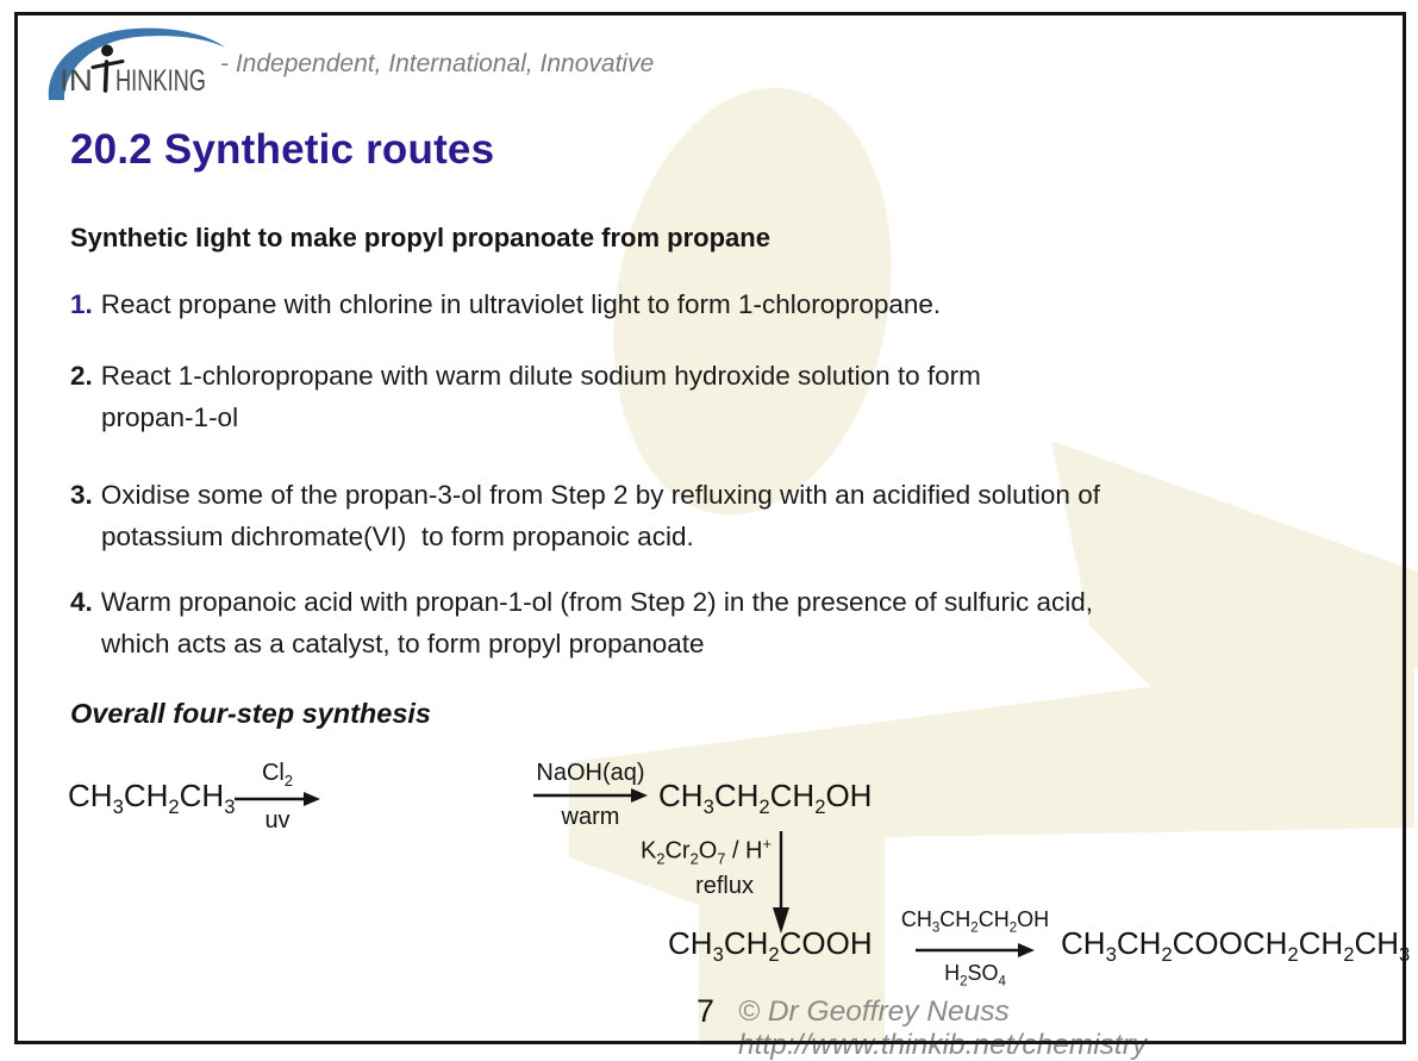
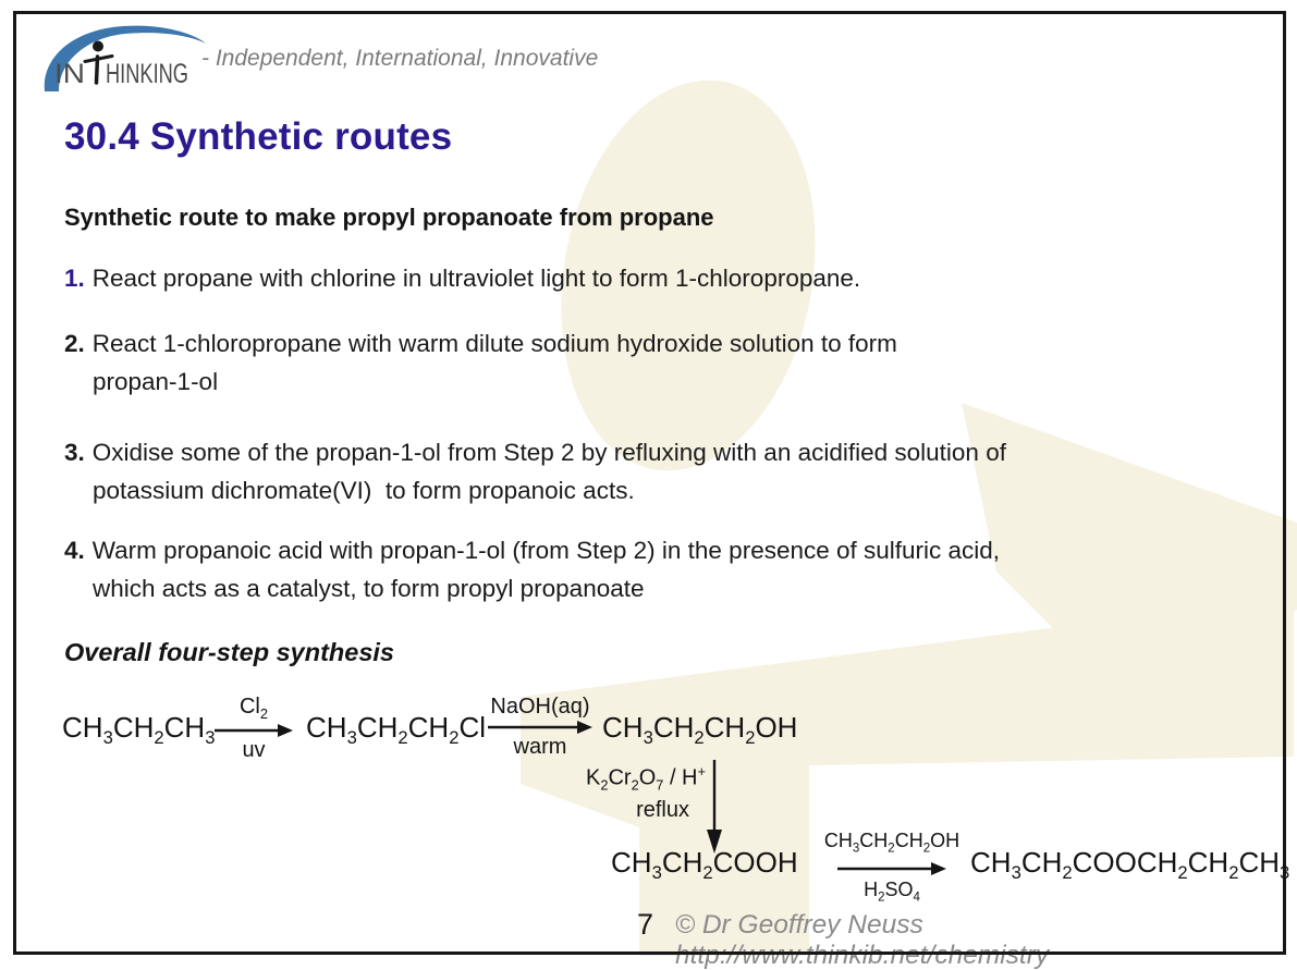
  IN
  HINKING
  - Independent, International, Innovative
- 20.2 Synthetic routes
+ 30.4 Synthetic routes
- Synthetic light to make propyl propanoate from propane
+ Synthetic route to make propyl propanoate from propane
  1. React propane with chlorine in ultraviolet light to form 1-chloropropane.
  2. React 1-chloropropane with warm dilute sodium hydroxide solution to form
  propan-1-ol
- 3. Oxidise some of the propan-3-ol from Step 2 by refluxing with an acidified solution of
+ 3. Oxidise some of the propan-1-ol from Step 2 by refluxing with an acidified solution of
- potassium dichromate(VI) to form propanoic acid.
+ potassium dichromate(VI) to form propanoic acts.
  4. Warm propanoic acid with propan-1-ol (from Step 2) in the presence of sulfuric acid,
  which acts as a catalyst, to form propyl propanoate
  Overall four-step synthesis
  CH3CH2CH3
  Cl2
  uv
+ CH3CH2CH2Cl
  NaOH(aq)
  warm
  CH3CH2CH2OH
  K2Cr2O7 / H+
  reflux
  CH3CH2COOH
  CH3CH2CH2OH
  H2SO4
  CH3CH2COOCH2CH2CH3
  7
  © Dr Geoffrey Neuss http://www.thinkib.net/chemistry
